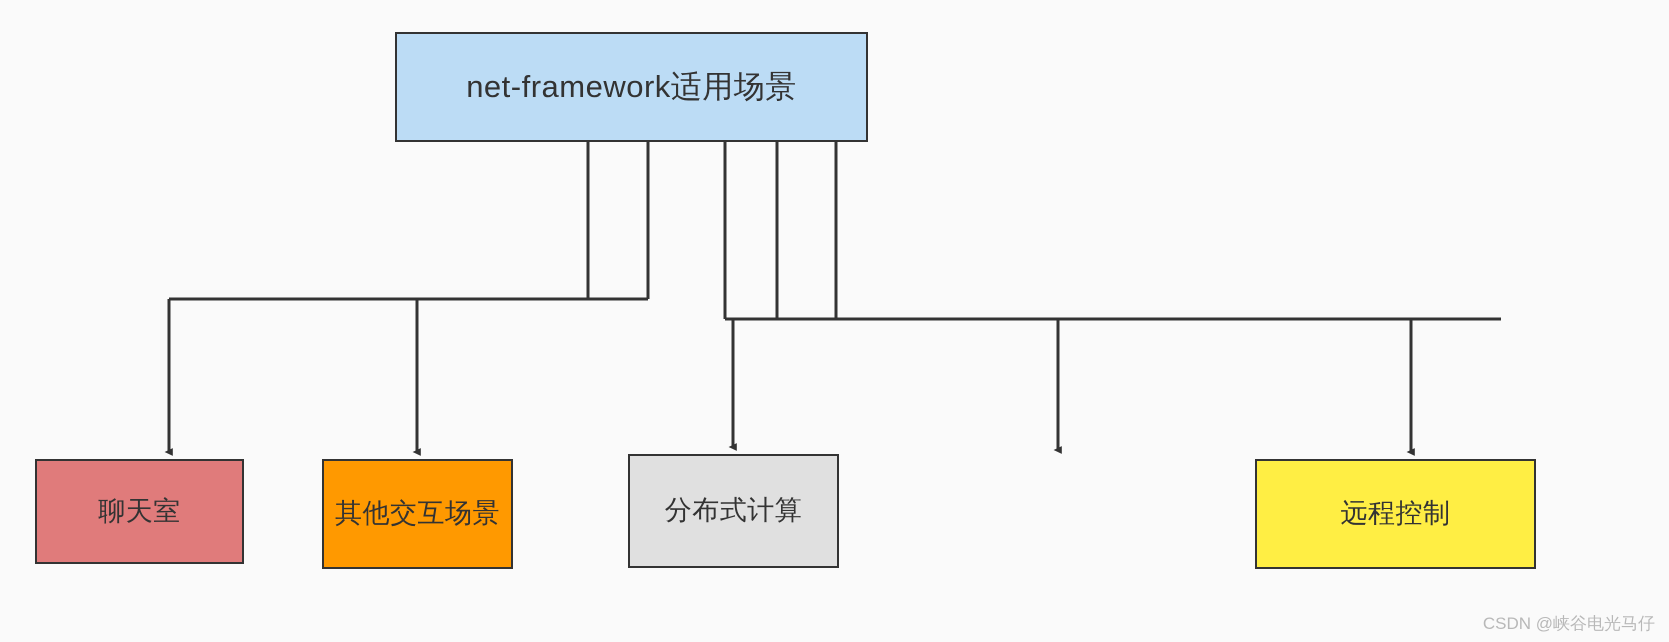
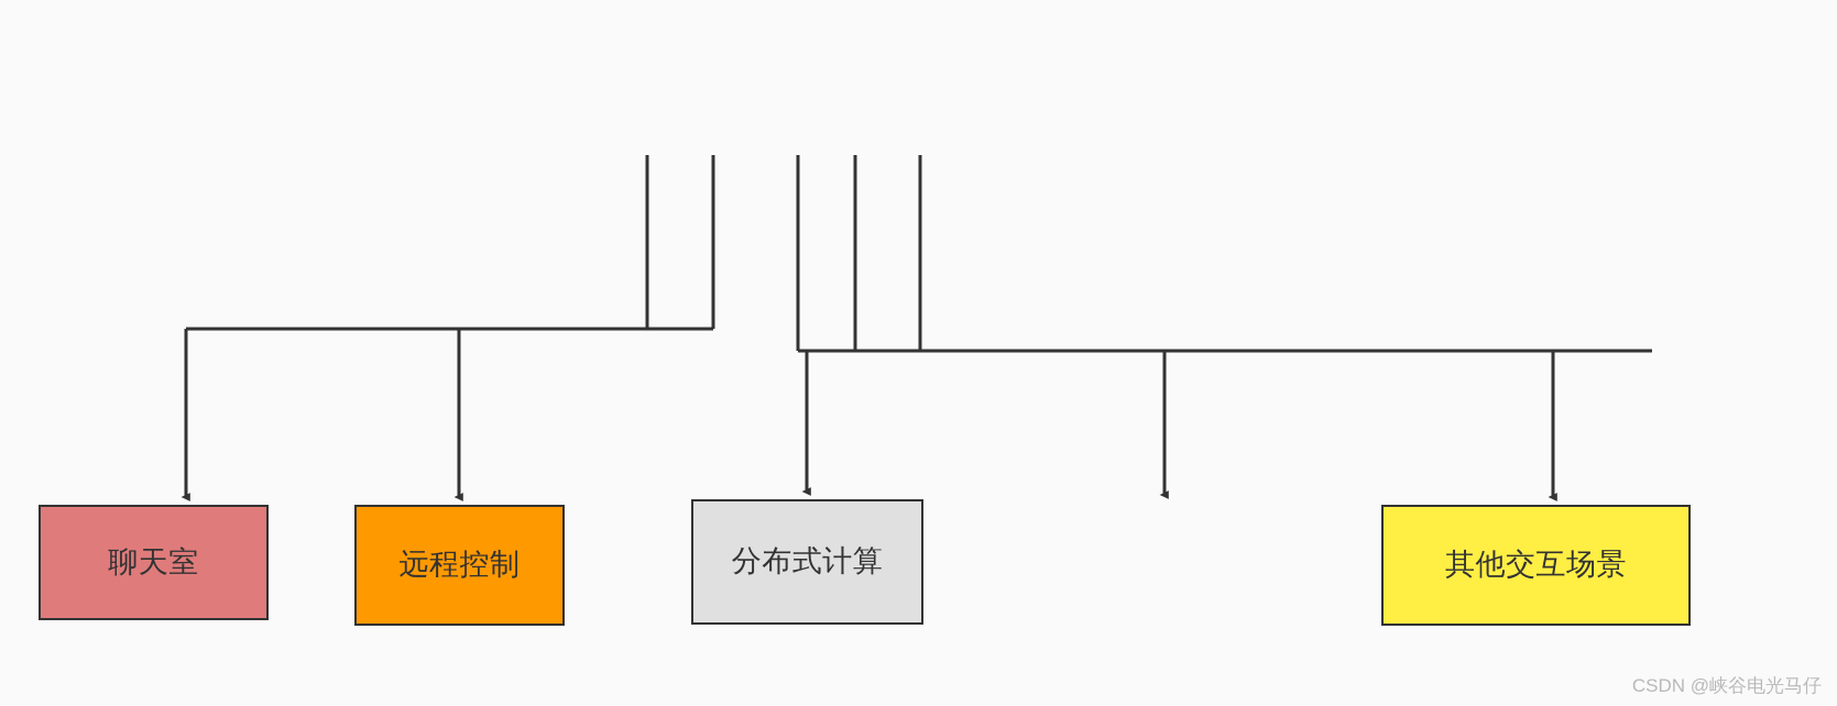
- net-framework适用场景
  聊天室
- 其他交互场景
+ 远程控制
  分布式计算
- 远程控制
+ 其他交互场景
  CSDN @峡谷电光马仔
